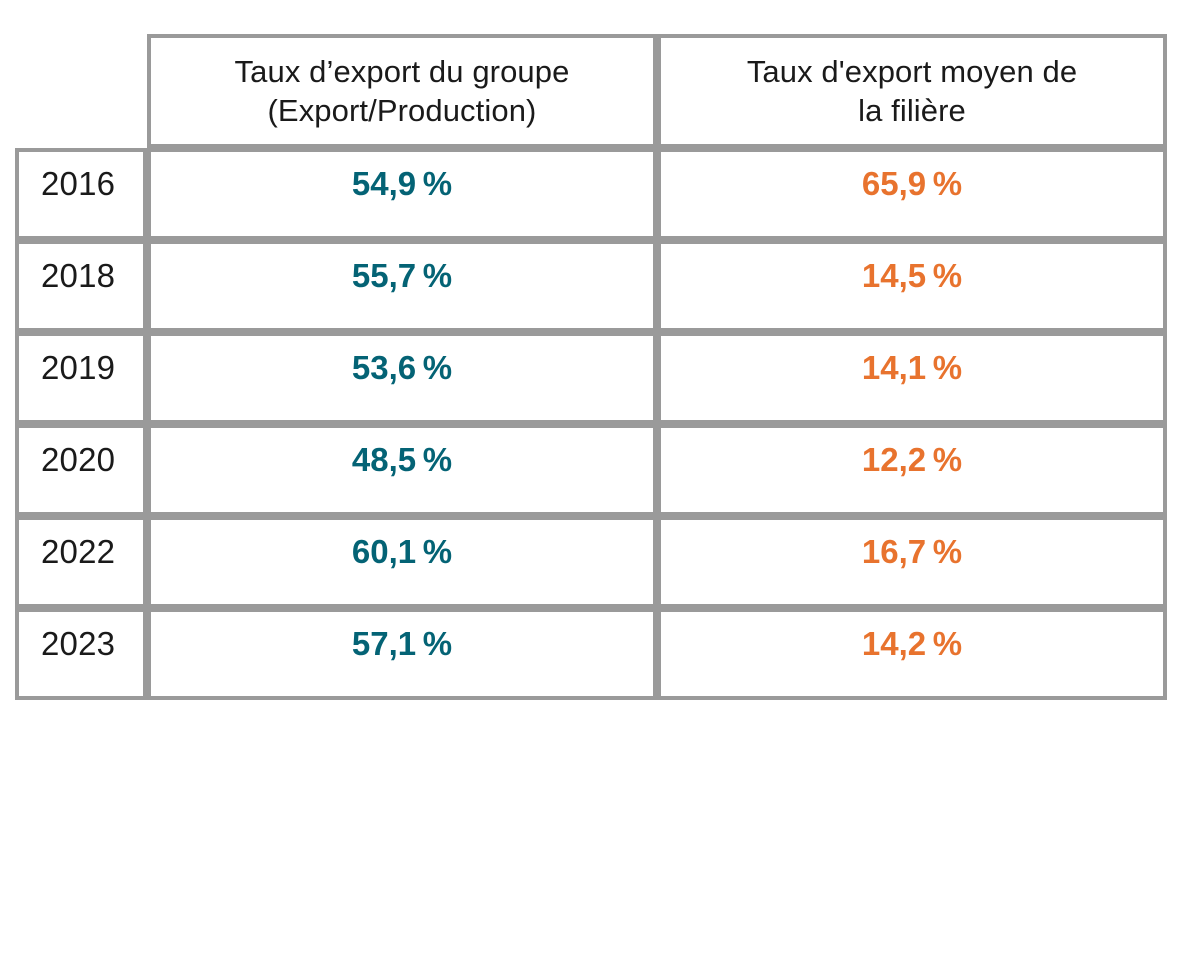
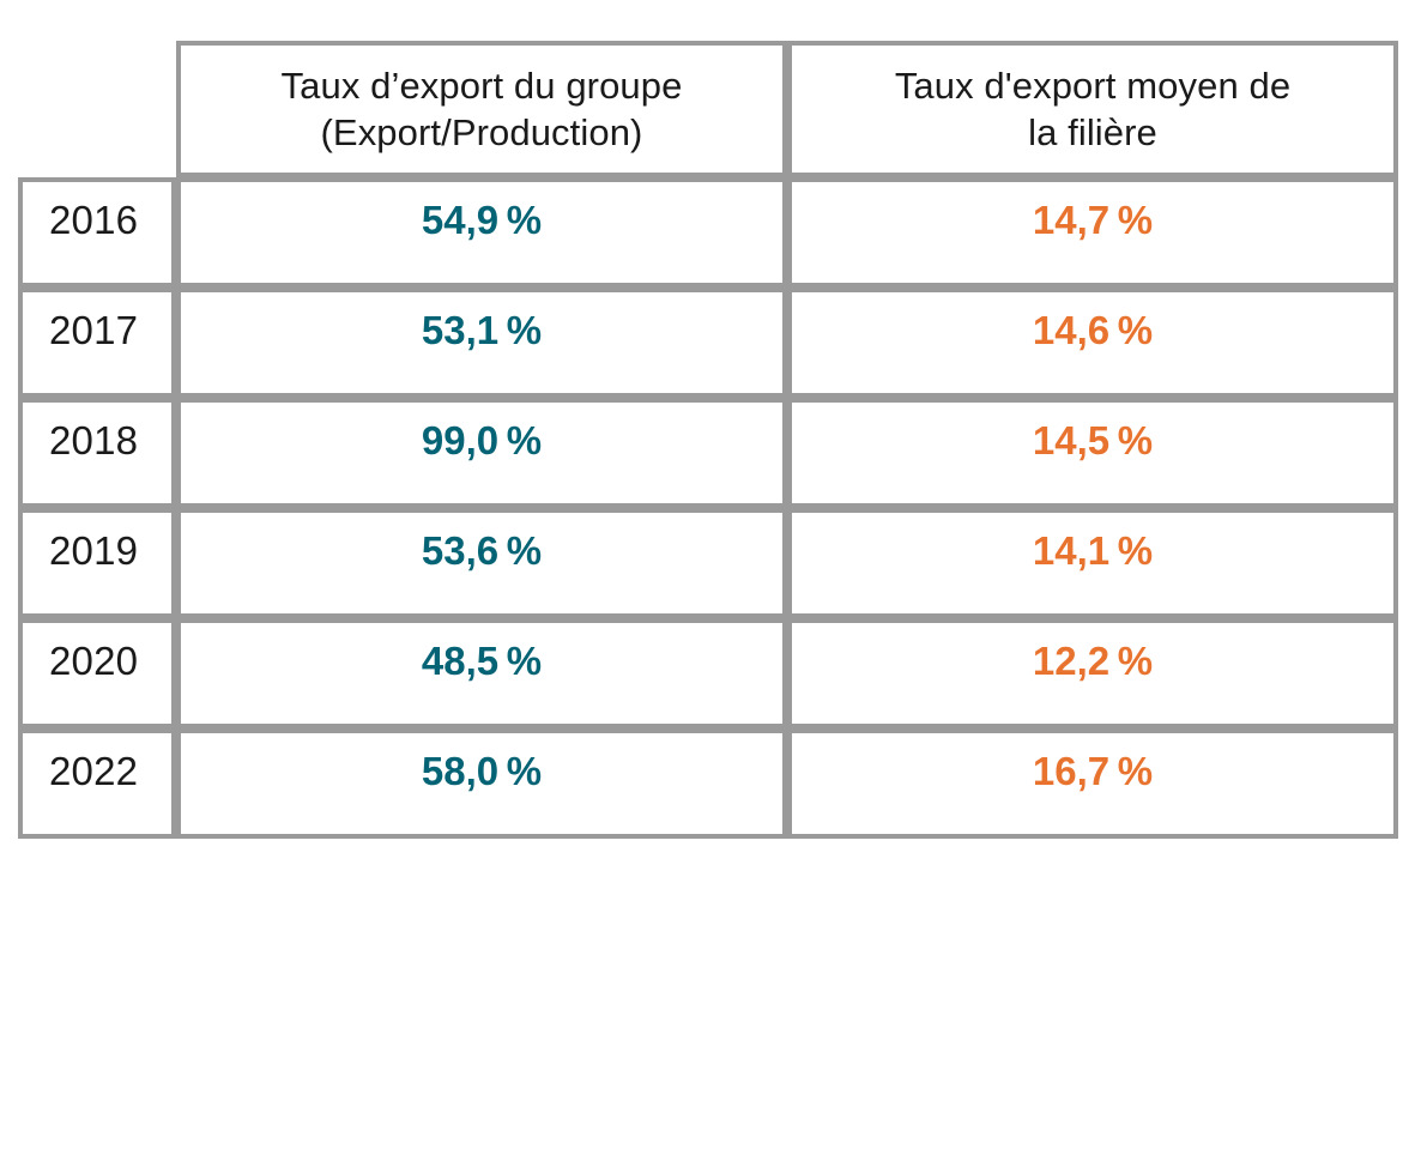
  	Taux d’export du groupe (Export/Production)	Taux d'export moyen de la filière
- 2016	54,9 %	65,9 %
+ 2016	54,9 %	14,7 %
+ 2017	53,1 %	14,6 %
- 2018	55,7 %	14,5 %
+ 2018	99,0 %	14,5 %
  2019	53,6 %	14,1 %
  2020	48,5 %	12,2 %
- 2022	60,1 %	16,7 %
+ 2022	58,0 %	16,7 %
- 2023	57,1 %	14,2 %
